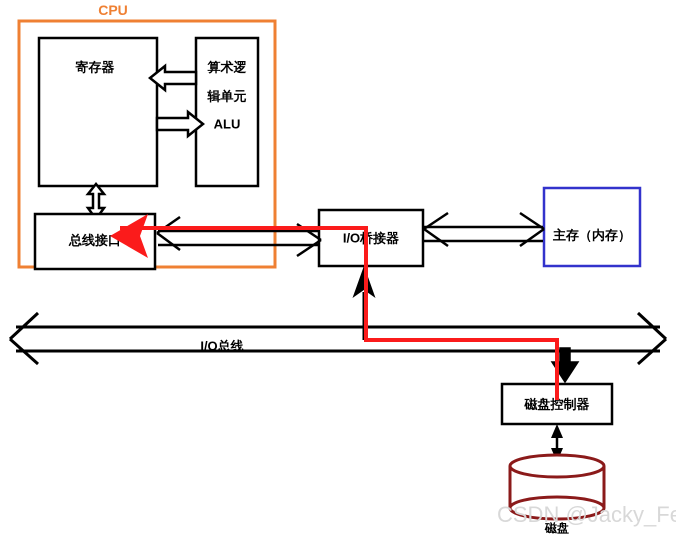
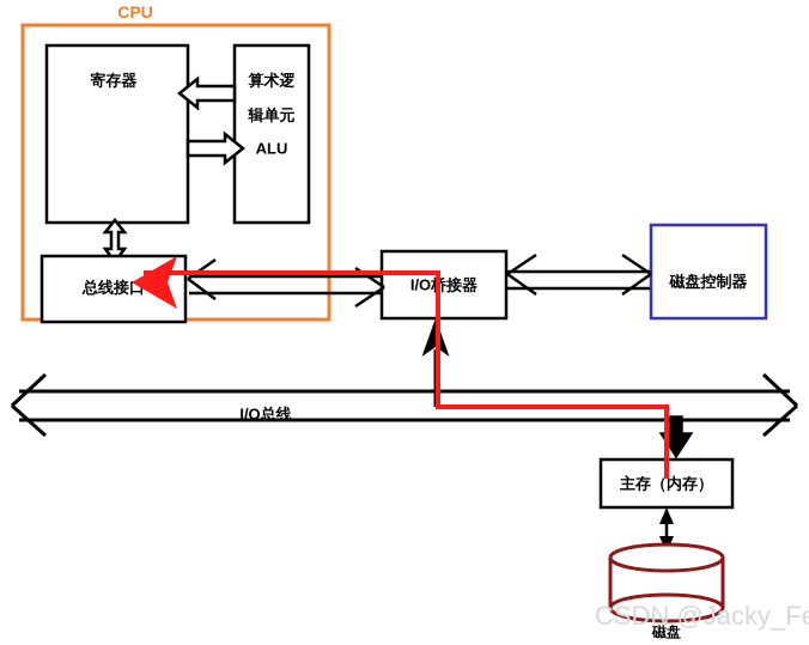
  CPU
  寄存器
  算术逻
  辑单元
  ALU
  总线接口
  I/O接器
- 主存（内存）
+ 磁盘控制器
  I/O总线
- 磁盘控制器
+ 主存（内存）
  磁盘
  CSDN @Jacky_F
